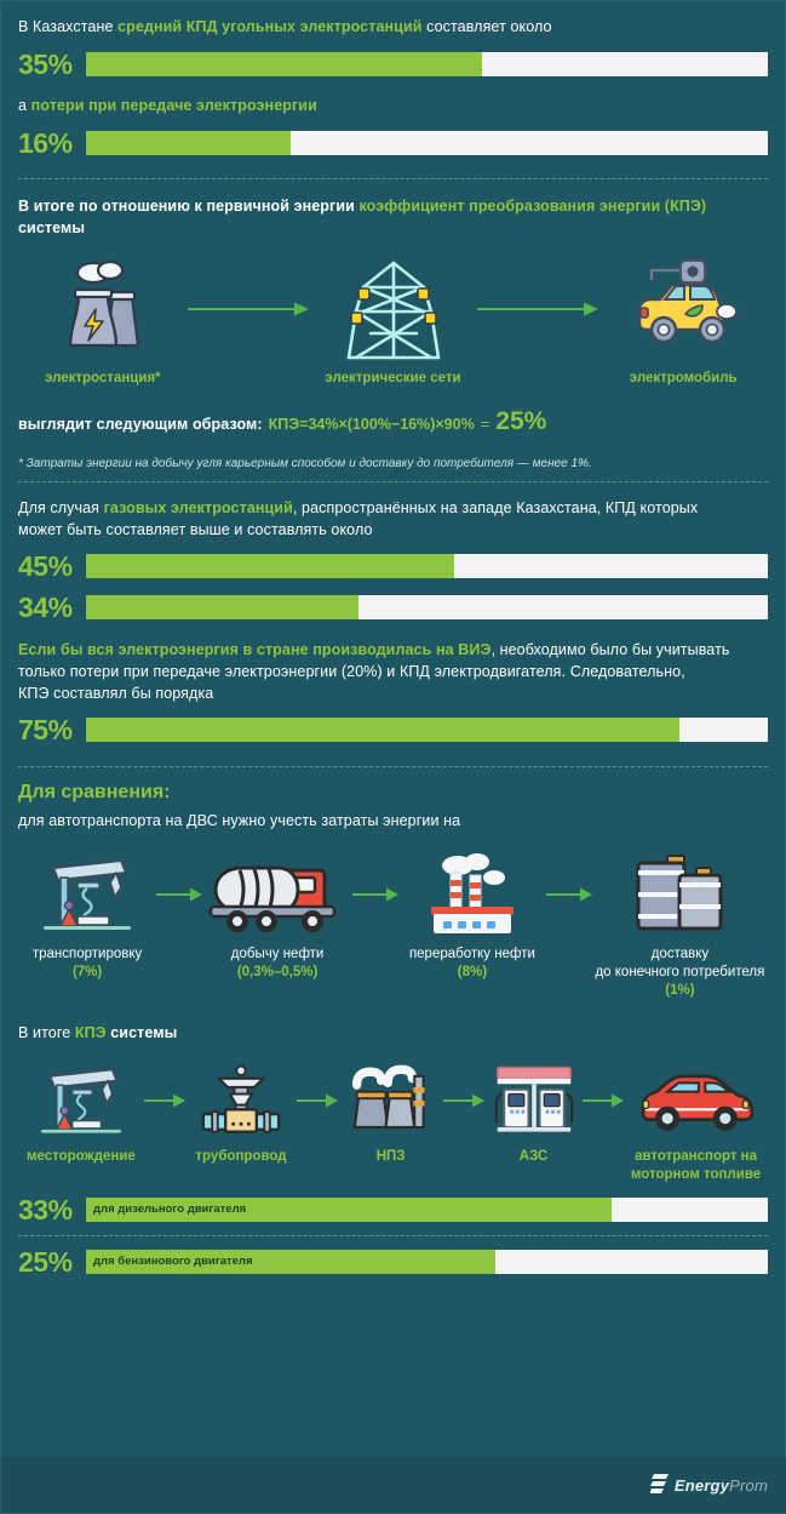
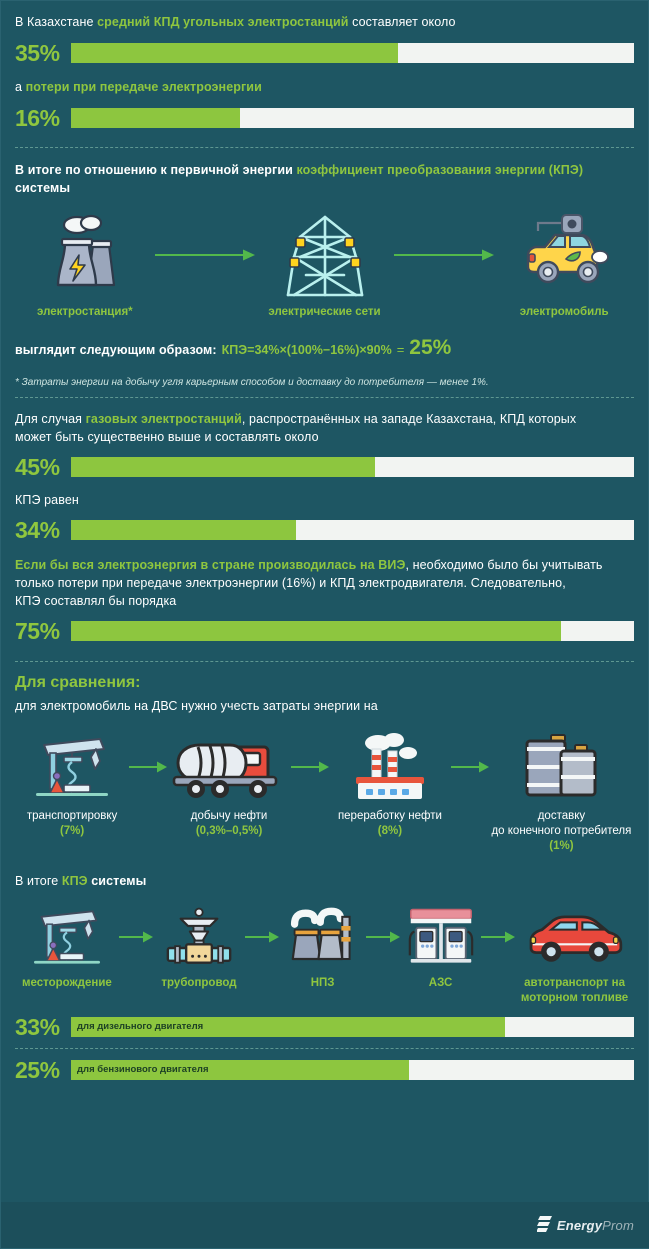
  В Казахстане средний КПД угольных электростанций составляет около
  35%
  а потери при передаче электроэнергии
  16%
  В итоге по отношению к первичной энергии коэффициент преобразования энергии (КПЭ) системы
  электростанция*
  электрические сети
  электромобиль
  выглядит следующим образом:
  КПЭ=34%×(100%−16%)×90%
  =
  25%
  * Затраты энергии на добычу угля карьерным способом и доставку до потребителя — менее 1%.
  Для случая газовых электростанций, распространённых на западе Казахстана, КПД которых
- может быть составляет выше и составлять около
+ может быть существенно выше и составлять около
  45%
+ КПЭ равен
  34%
  Если бы вся электроэнергия в стране производилась на ВИЭ, необходимо было бы учитывать
- только потери при передаче электроэнергии (20%) и КПД электродвигателя. Следовательно,
+ только потери при передаче электроэнергии (16%) и КПД электродвигателя. Следовательно,
  КПЭ составлял бы порядка
  75%
  Для сравнения:
- для автотранспорта на ДВС нужно учесть затраты энергии на
+ для электромобиль на ДВС нужно учесть затраты энергии на
  транспортировку
  (7%)
  добычу нефти
  (0,3%–0,5%)
  переработку нефти
  (8%)
  доставку
  до конечного потребителя
  (1%)
  В итоге КПЭ системы
  месторождение
  трубопровод
  НПЗ
  АЗС
  автотранспорт на
  моторном топливе
  33%
  для дизельного двигателя
  25%
  для бензинового двигателя
  EnergyProm
